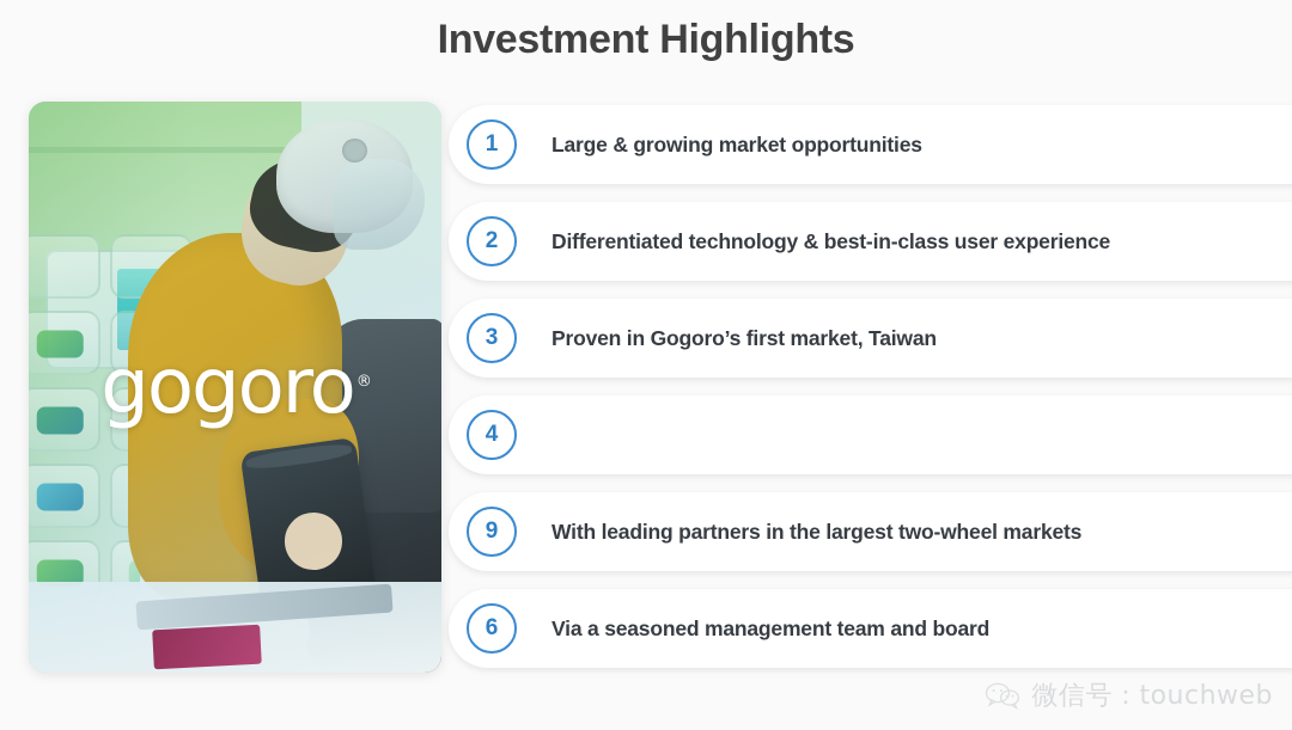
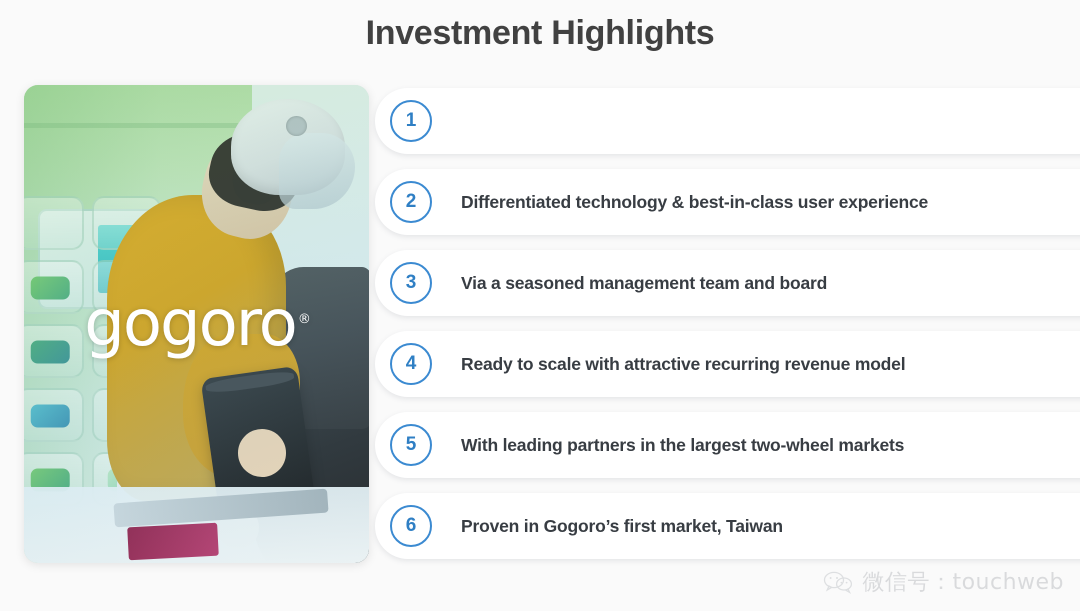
  Investment Highlights
  gogoro ®
  1
- Large & growing market opportunities
  2
  Differentiated technology & best-in-class user experience
  3
- Proven in Gogoro’s first market, Taiwan
+ Via a seasoned management team and board
  4
+ Ready to scale with attractive recurring revenue model
- 9
+ 5
  With leading partners in the largest two-wheel markets
  6
- Via a seasoned management team and board
+ Proven in Gogoro’s first market, Taiwan
  微信号：touchweb
